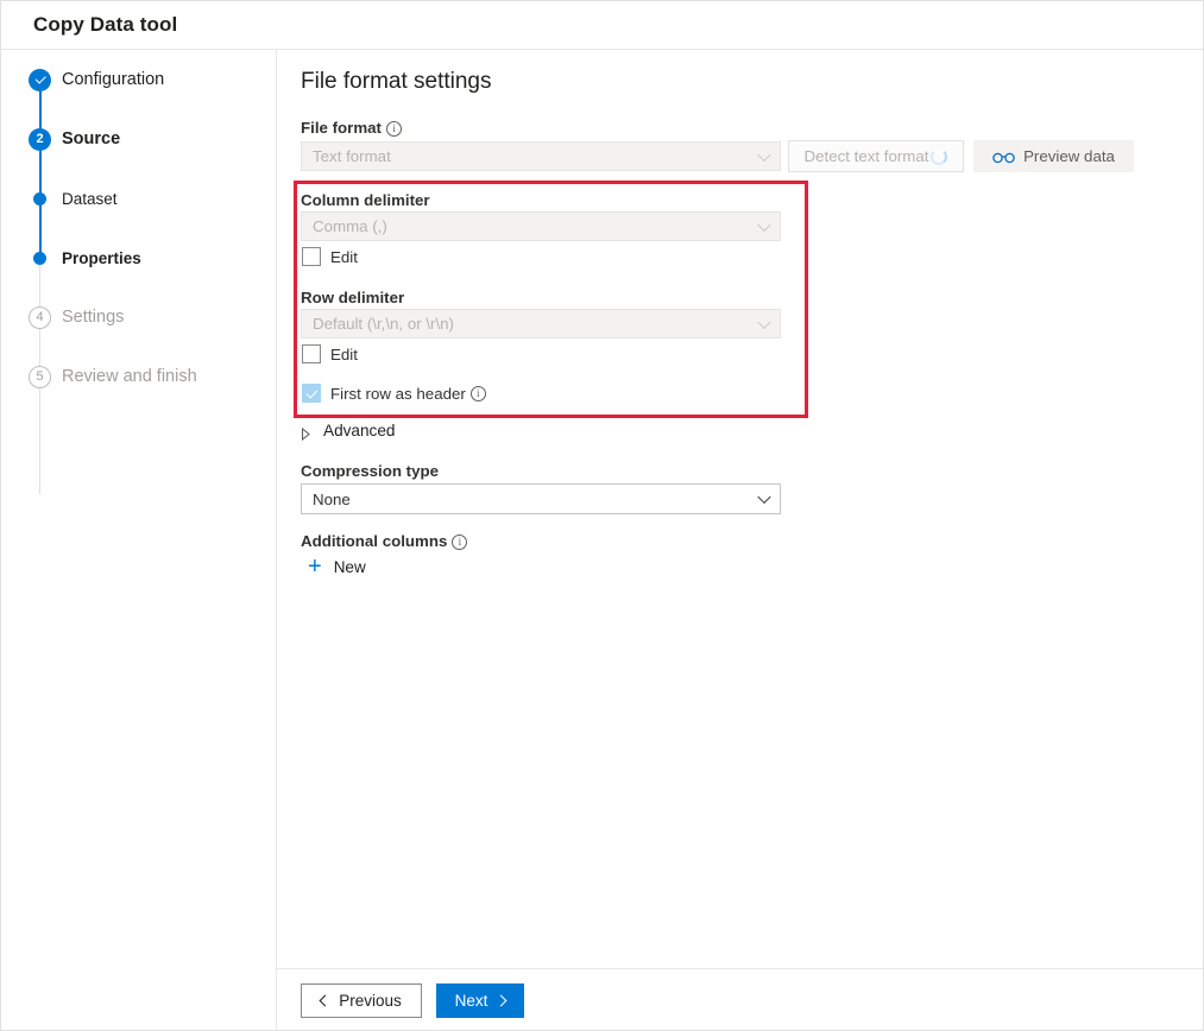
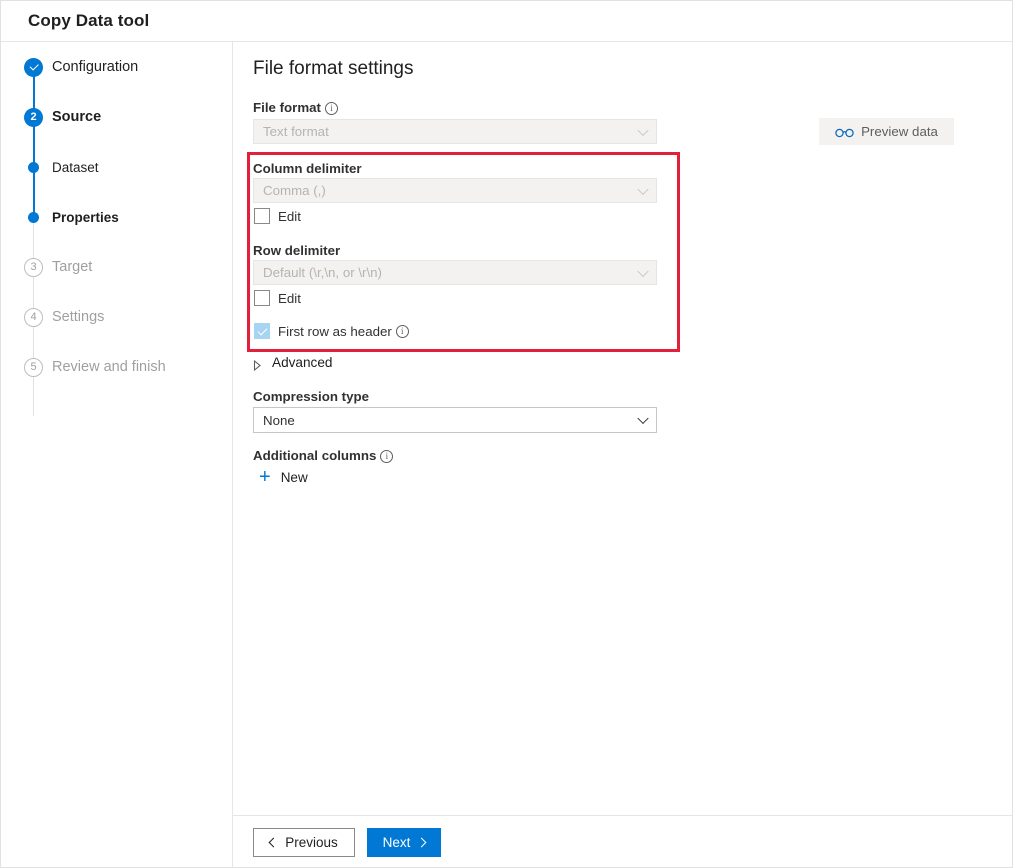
  Copy Data tool
  Configuration
  2
  Source
  Dataset
  Properties
+ 3
+ Target
  4
  Settings
  5
  Review and finish
  File format settings
  File format i
  Text format
- Detect text format
  Preview data
  Column delimiter
  Comma (,)
  Edit
  Row delimiter
  Default (\r,\n, or \r\n)
  Edit
  First row as header
  i
  Advanced
  Compression type
  None
  Additional columns i
  +
  New
  Previous
  Next
